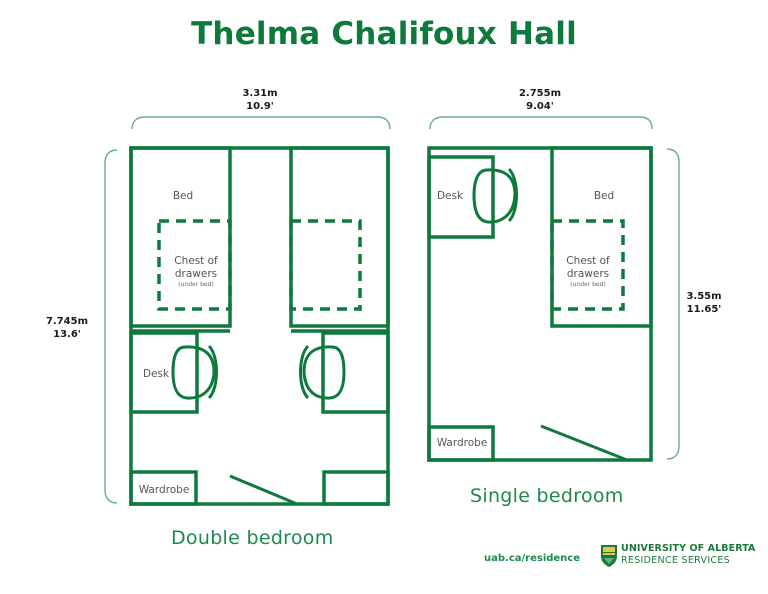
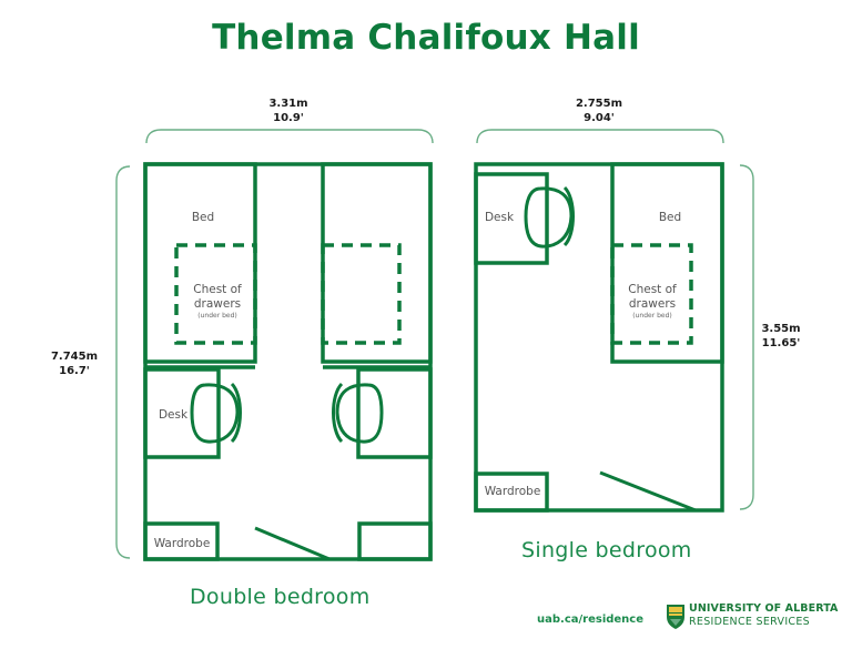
  Thelma Chalifoux Hall
  3.31m
  10.9'
  2.755m
  9.04'
  7.745m
- 13.6'
+ 16.7'
  3.55m
  11.65'
  Bed
  Chest of
  drawers
  Desk
  Wardrobe
  Bed
  Chest of
  drawers
  Desk
  Wardrobe
  Double bedroom
  Single bedroom
  uab.ca/residence
  UNIVERSITY OF ALBERTA
  RESIDENCE SERVICES
